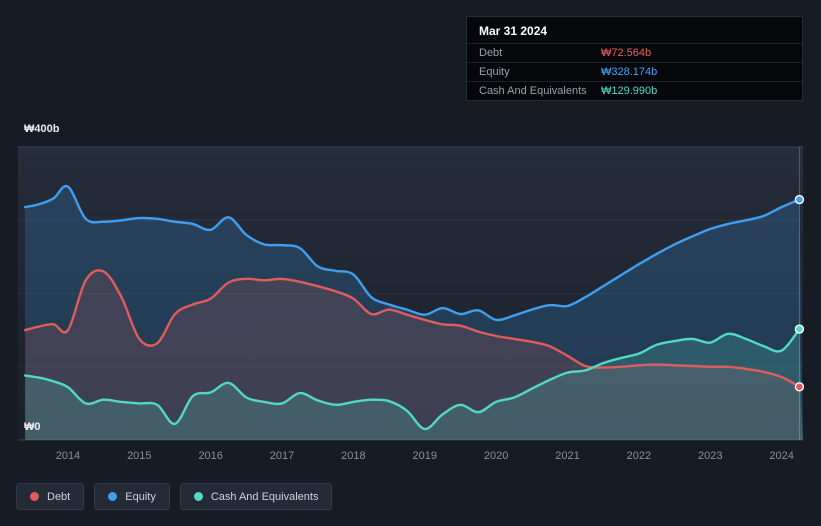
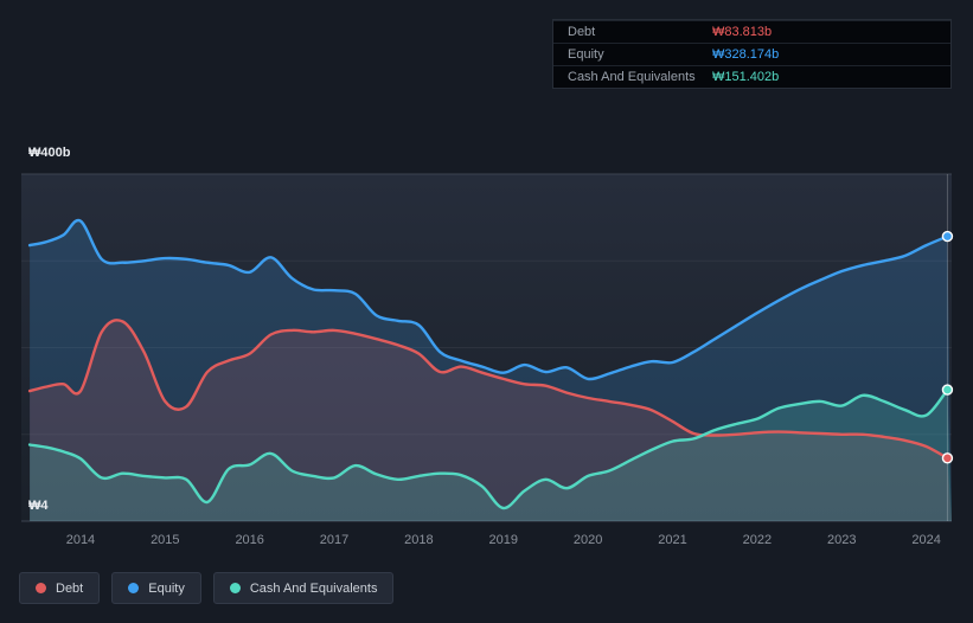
  2014
  2015
  2016
  2017
  2018
  2019
  2020
  2021
  2022
  2023
  2024
  ₩400b
- ₩0
+ ₩4
- Mar 31 2024
  Debt
- ₩72.564b
+ ₩83.813b
  Equity
  ₩328.174b
  Cash And Equivalents
- ₩129.990b
+ ₩151.402b
  Debt
  Equity
  Cash And Equivalents
